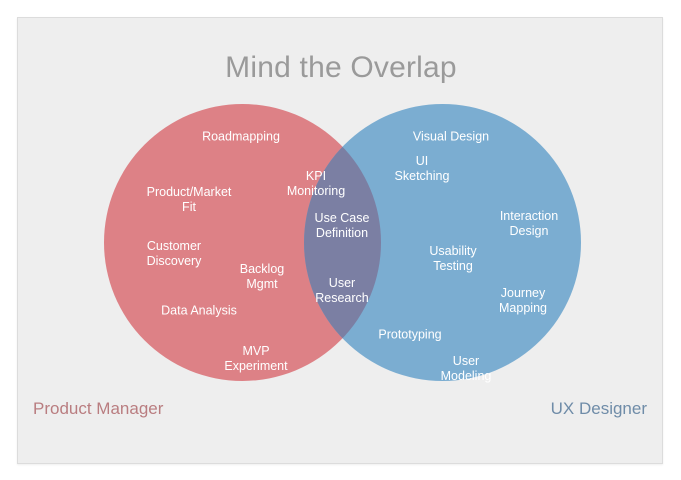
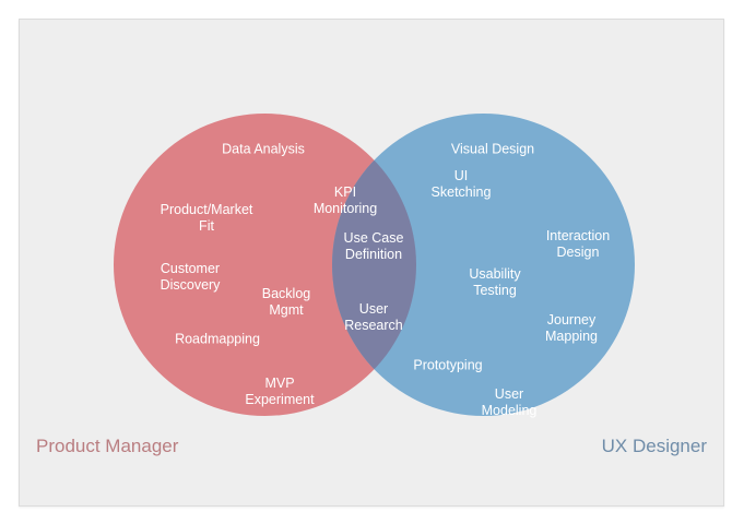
- Mind the Overlap
- Roadmapping
+ Data Analysis
  KPI
  Monitoring
  Product/Market
  Fit
  Customer
  Discovery
  Backlog
  Mgmt
- Data Analysis
+ Roadmapping
  MVP
  Experiment
  Visual Design
  UI
  Sketching
  Interaction
  Design
  Usability
  Testing
  Journey
  Mapping
  Prototyping
  User
  Modeling
  Use Case
  Definition
  User
  Research
  Product Manager
  UX Designer
